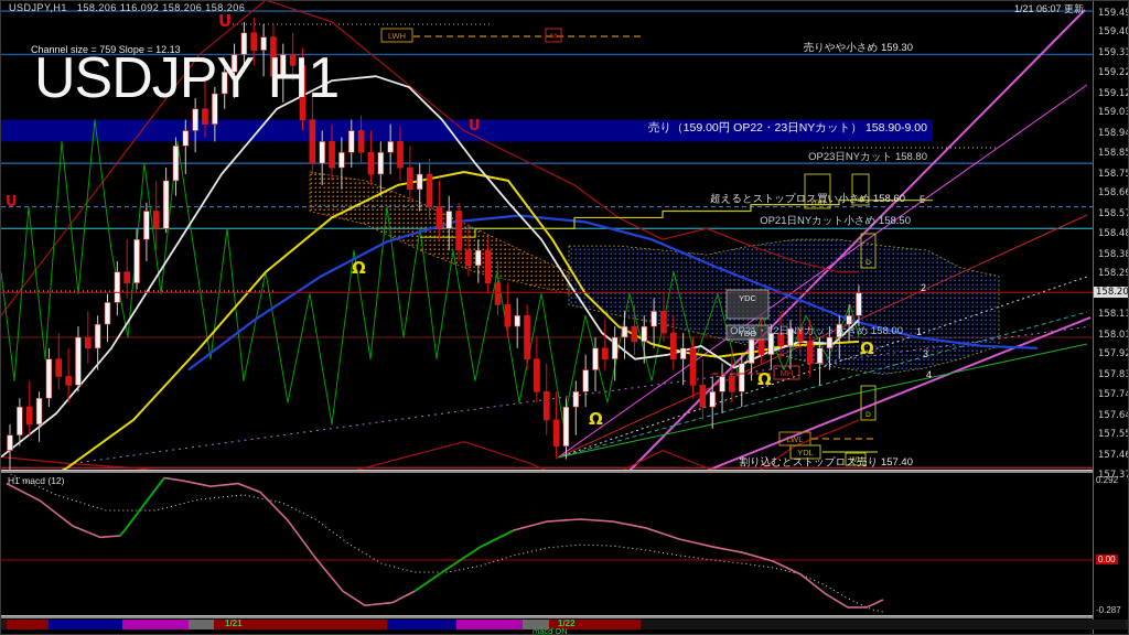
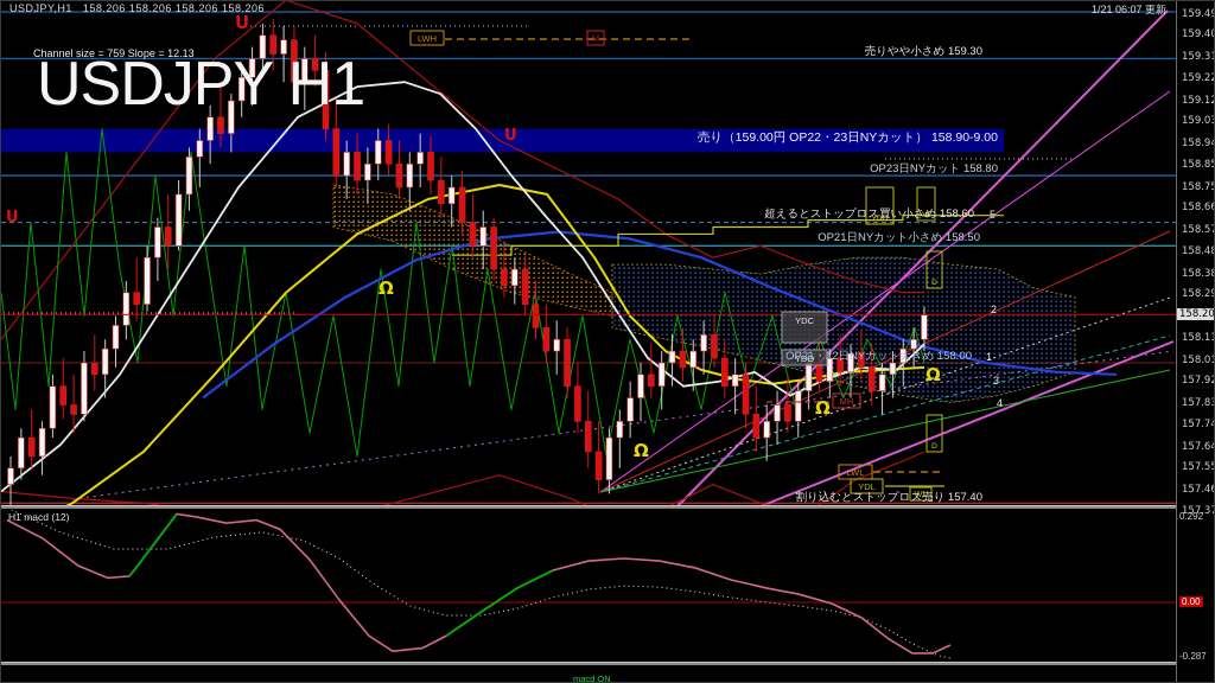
  5
  2
  1
  3
  4
  LWH
  M
  MH
  LWL
  YDL
  WL
  YDC
  YDO
  U
  U
  U
  Ω
  Ω
  Ω
  Ω
- USDJPY,H1 158.206 116.092 158.206 158.206
+ USDJPY,H1 158.206 158.206 158.206 158.206
  1/21 06:07 更新
  Channel size = 759 Slope = 12.13
  USDJPY H1
  売りやや小さめ 159.30
  売り（159.00円 OP22・23日NYカット） 158.90-9.00
  OP23日NYカット 158.80
  超えるとストップロス買い小さめ 158.60
  OP21日NYカット小さめ 158.50
  OP21・22日NYカット大きめ 158.00
  割り込むとストップロス売り 157.40
  H1 macd (12)
  159.4
  159.4
  159.3
  159.2
  159.1
  159.0
  158.9
  158.8
  158.7
  158.6
  158.5
  158.4
  158.3
  158.2
  158.1
  158.0
  157.9
  157.8
  157.7
  157.6
  157.5
  157.4
  157.3
  158.20
  0.292
  0.00
  -0.287
- 1/21
- 1/22
  macd ON
